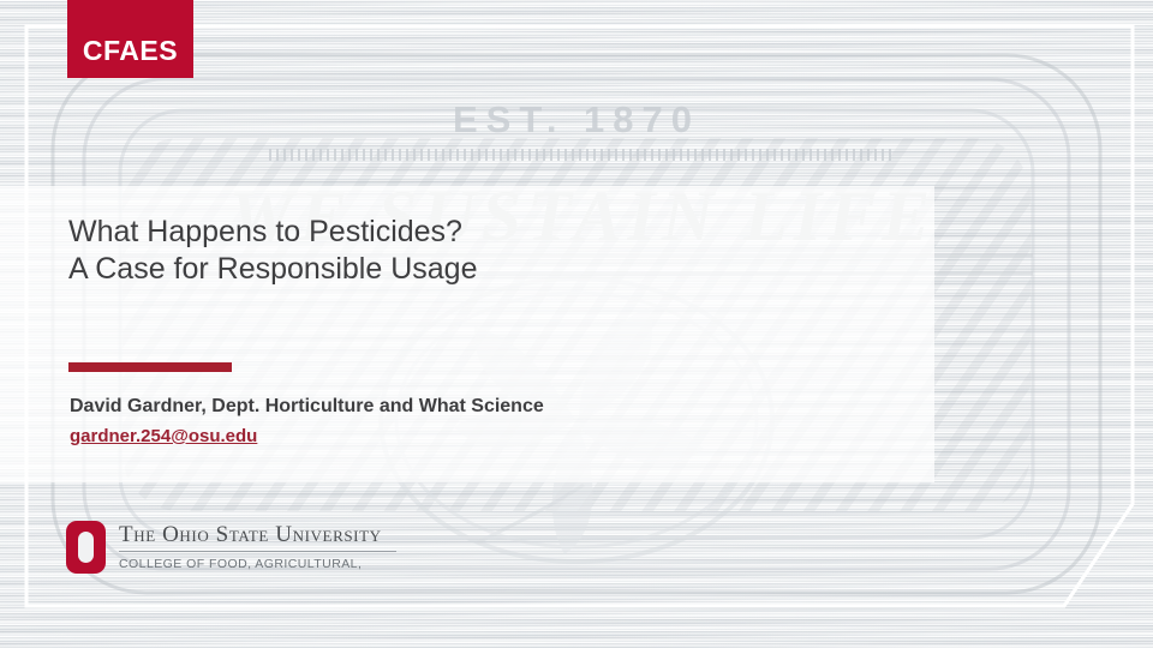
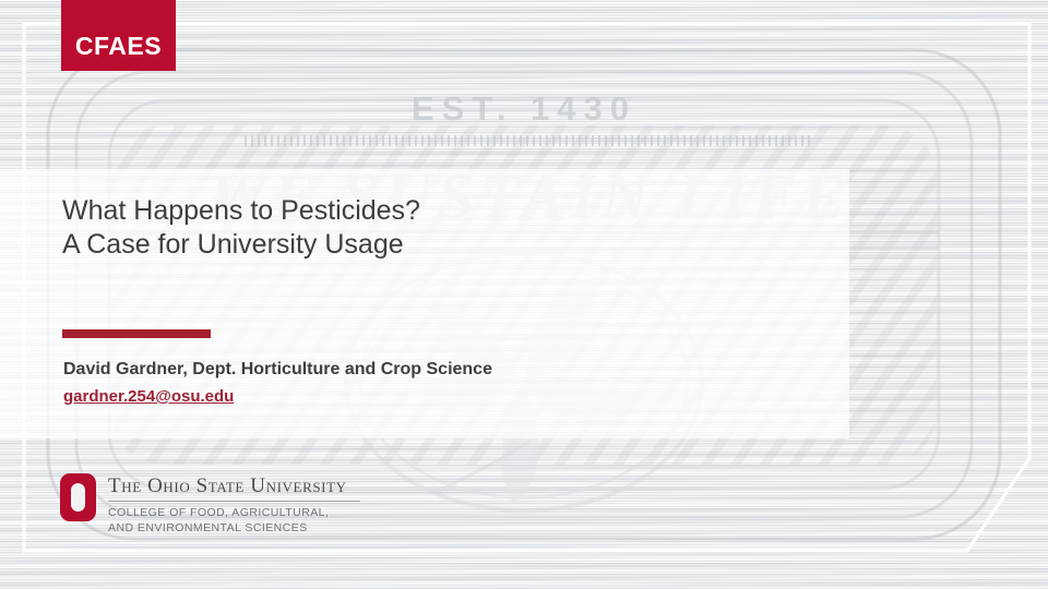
- EST. 1870
+ EST. 1430
  WE SUSTAIN LIFE
  CFAES
  What Happens to Pesticides?
- A Case for Responsible Usage
+ A Case for University Usage
- David Gardner, Dept. Horticulture and What Science
+ David Gardner, Dept. Horticulture and Crop Science
  gardner.254@osu.edu
  The Ohio State University
  COLLEGE OF FOOD, AGRICULTURAL,
+ AND ENVIRONMENTAL SCIENCES
